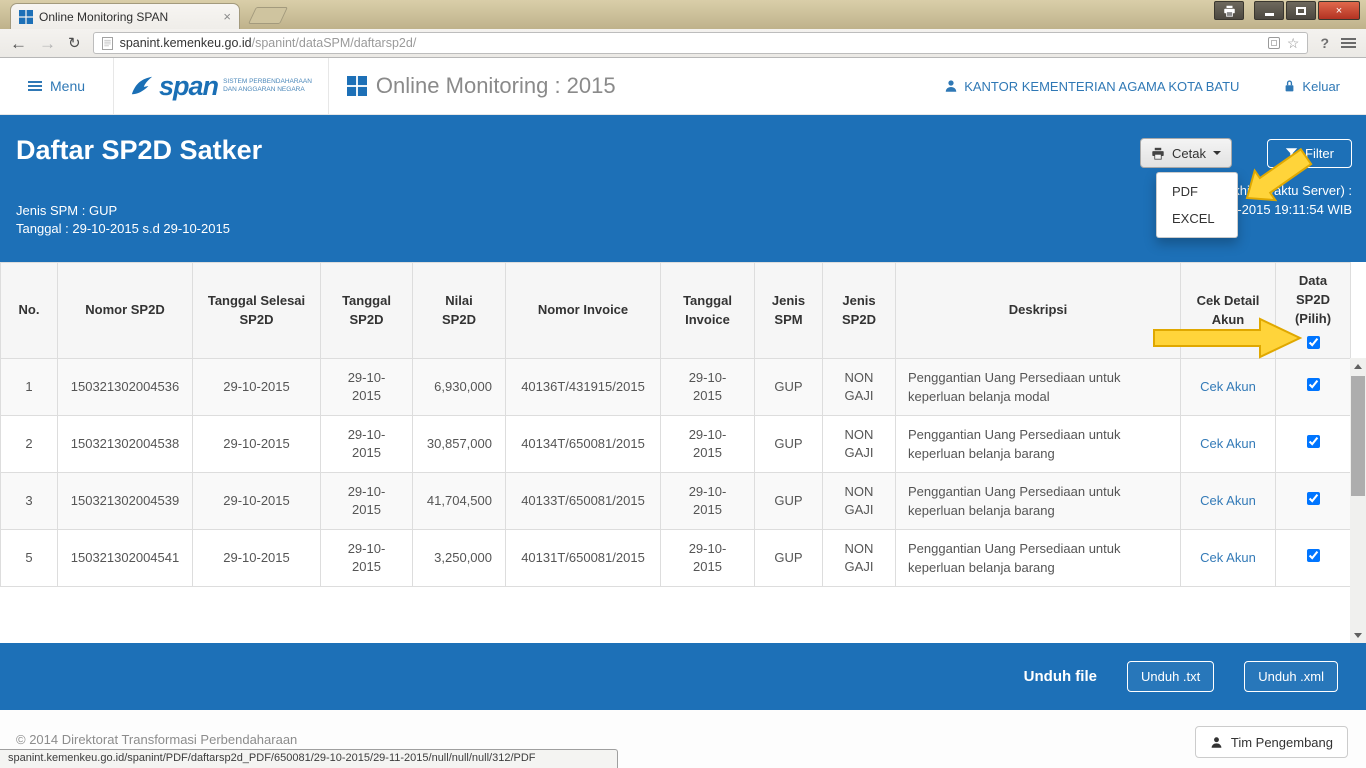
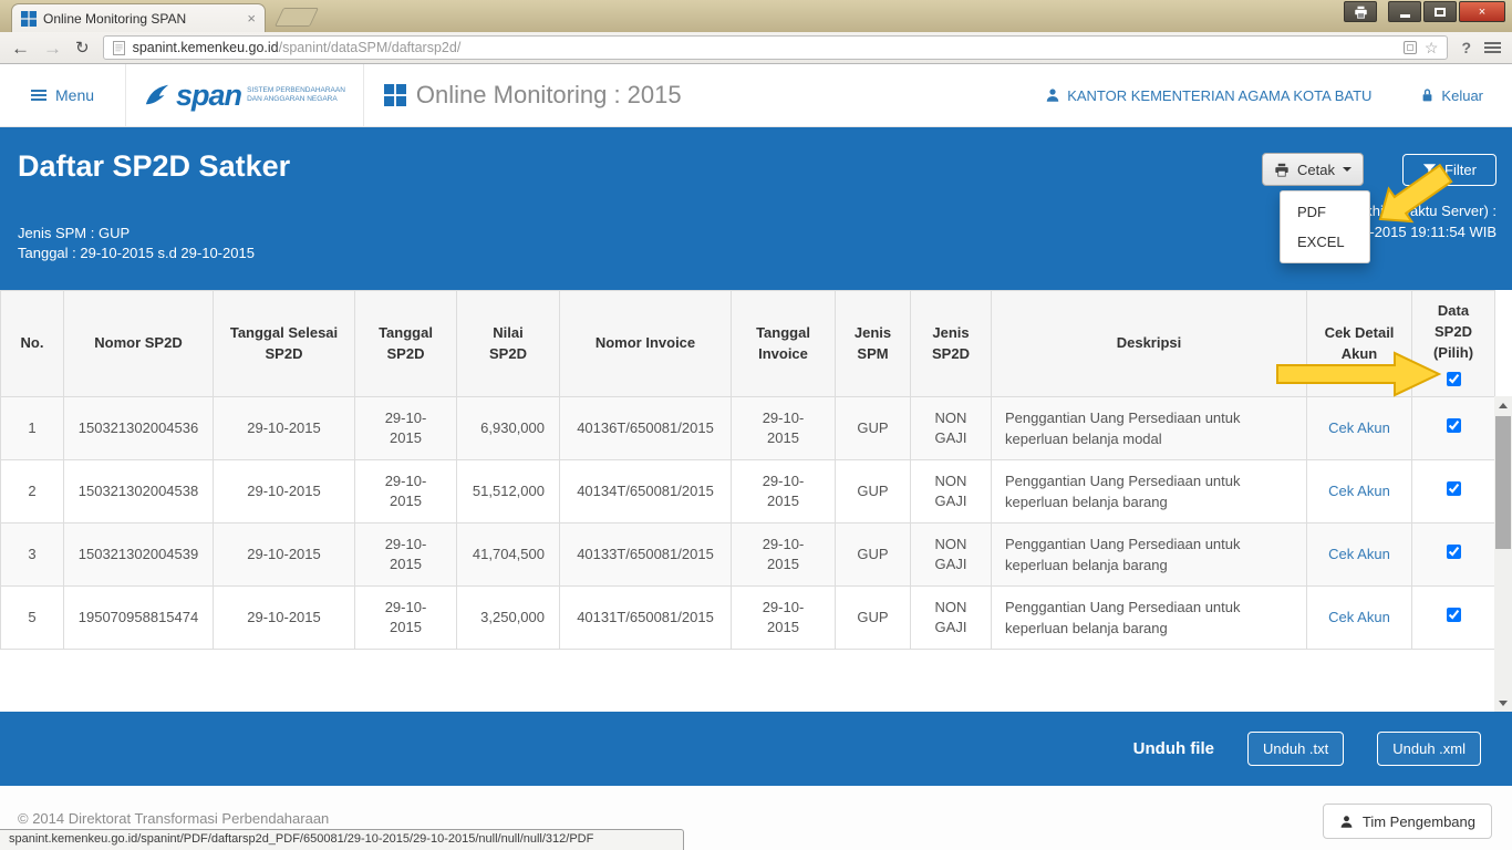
  Online Monitoring SPAN
  ×
  ×
  ←
  →
  ↻
  spanint.kemenkeu.go.id/spanint/dataSPM/daftarsp2d/
  ☆
  ?
  Menu
  span
  Online Monitoring : 2015
  KANTOR KEMENTERIAN AGAMA KOTA BATU
  Keluar
  Daftar SP2D Satker
  Jenis SPM : GUP
  Tanggal : 29-10-2015 s.d 29-10-2015
  -2015 19:11:54 WIB
  Cetak
  Filter
  PDF
  EXCEL
  No.	Nomor SP2D	Tanggal Selesai SP2D	Tanggal SP2D	Nilai SP2D	Nomor Invoice	Tanggal Invoice	Jenis SPM	Jenis SP2D	Deskripsi	Cek Detail Akun	Data SP2D (Pilih)
- 1	150321302004536	29-10-2015	29-10-2015	6,930,000	40136T/431915/2015	29-10-2015	GUP	NON GAJI	Penggantian Uang Persediaan untuk keperluan belanja modal	Cek Akun
+ 1	150321302004536	29-10-2015	29-10-2015	6,930,000	40136T/650081/2015	29-10-2015	GUP	NON GAJI	Penggantian Uang Persediaan untuk keperluan belanja modal	Cek Akun
- 2	150321302004538	29-10-2015	29-10-2015	30,857,000	40134T/650081/2015	29-10-2015	GUP	NON GAJI	Penggantian Uang Persediaan untuk keperluan belanja barang	Cek Akun
+ 2	150321302004538	29-10-2015	29-10-2015	51,512,000	40134T/650081/2015	29-10-2015	GUP	NON GAJI	Penggantian Uang Persediaan untuk keperluan belanja barang	Cek Akun
  3	150321302004539	29-10-2015	29-10-2015	41,704,500	40133T/650081/2015	29-10-2015	GUP	NON GAJI	Penggantian Uang Persediaan untuk keperluan belanja barang	Cek Akun
- 5	150321302004541	29-10-2015	29-10-2015	3,250,000	40131T/650081/2015	29-10-2015	GUP	NON GAJI	Penggantian Uang Persediaan untuk keperluan belanja barang	Cek Akun
+ 5	195070958815474	29-10-2015	29-10-2015	3,250,000	40131T/650081/2015	29-10-2015	GUP	NON GAJI	Penggantian Uang Persediaan untuk keperluan belanja barang	Cek Akun
  Unduh file
  Unduh .txt
  Unduh .xml
  © 2014 Direktorat Transformasi Perbendaharaan
  Tim Pengembang
- spanint.kemenkeu.go.id/spanint/PDF/daftarsp2d_PDF/650081/29-10-2015/29-11-2015/null/null/null/312/PDF
+ spanint.kemenkeu.go.id/spanint/PDF/daftarsp2d_PDF/650081/29-10-2015/29-10-2015/null/null/null/312/PDF
